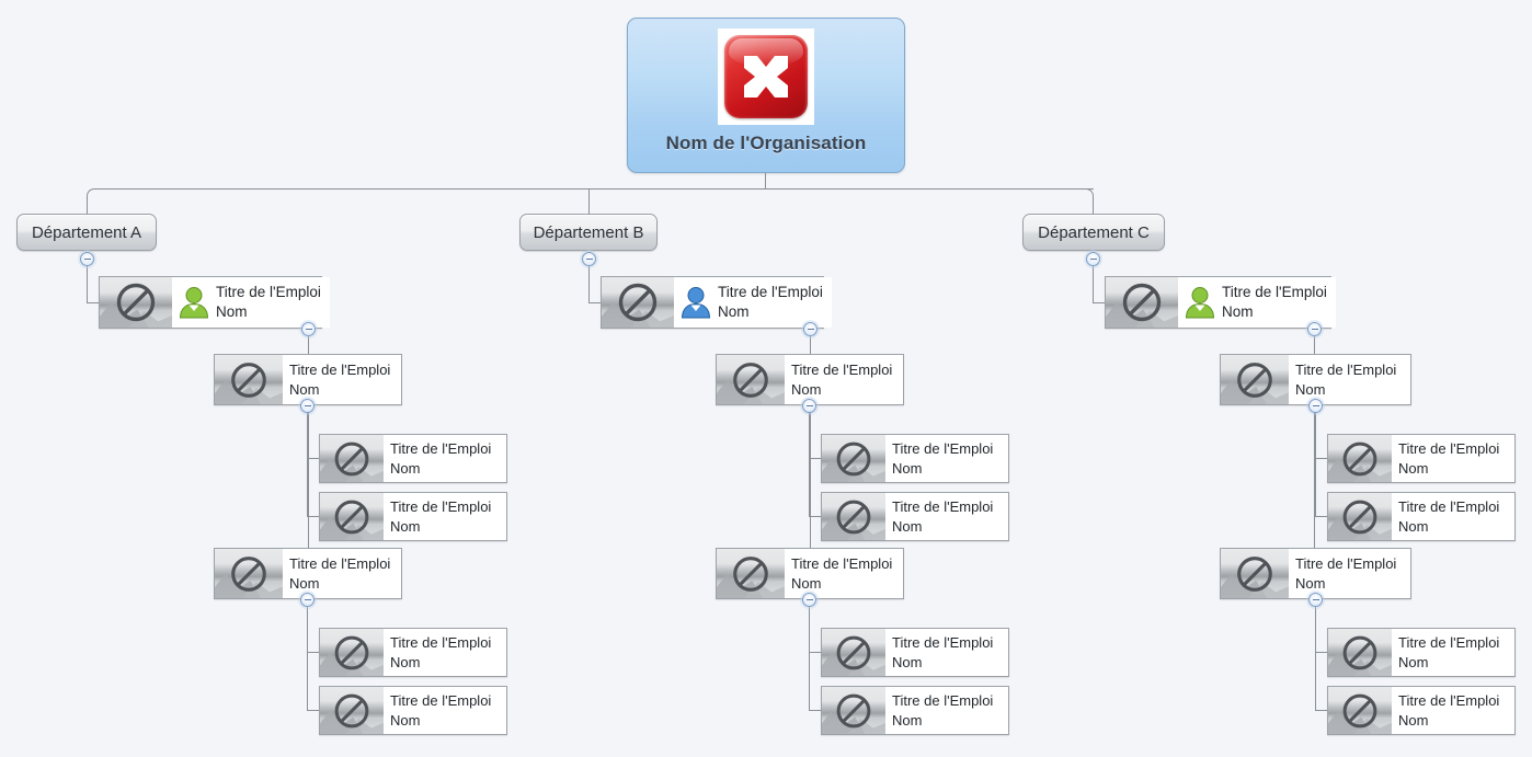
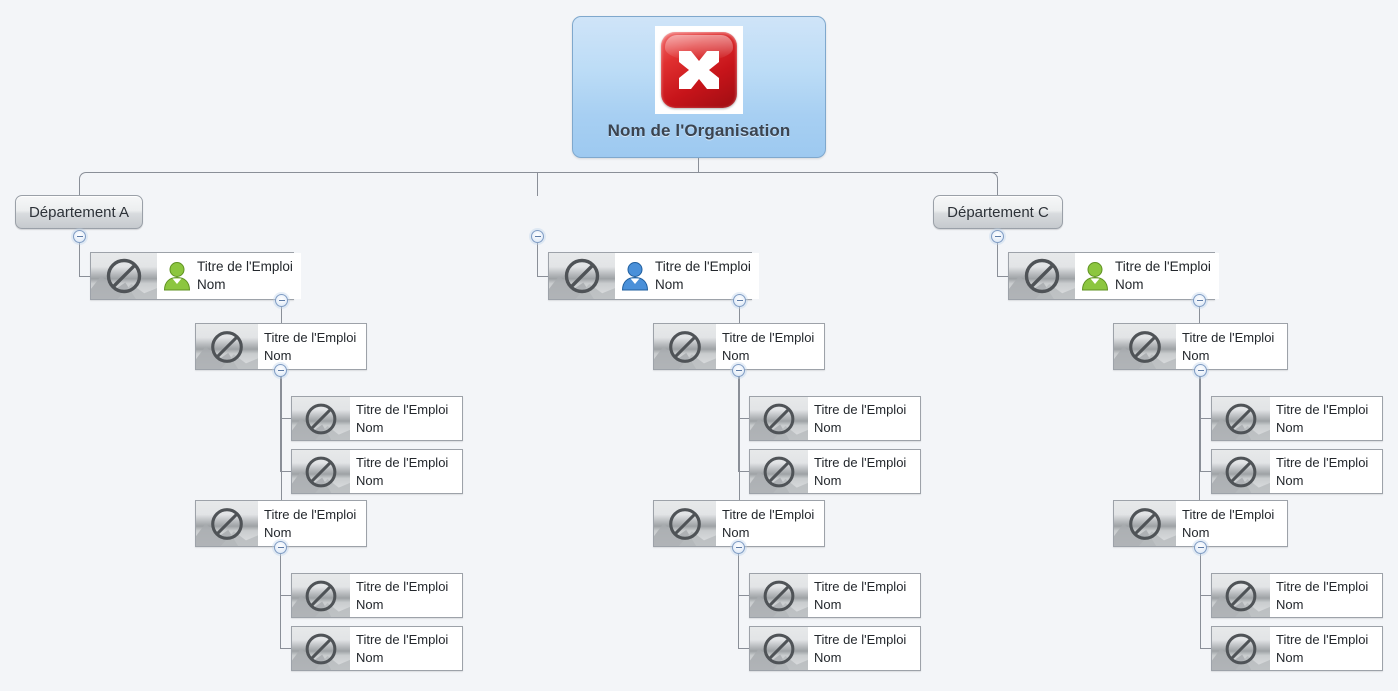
  Nom de l'Organisation
  Département A
  Titre de l'Emploi
  Nom
  Titre de l'Emploi
  Nom
  Titre de l'Emploi
  Nom
  Titre de l'Emploi
  Nom
  Titre de l'Emploi
  Nom
  Titre de l'Emploi
  Nom
  Titre de l'Emploi
  Nom
- Département B
  Titre de l'Emploi
  Nom
  Titre de l'Emploi
  Nom
  Titre de l'Emploi
  Nom
  Titre de l'Emploi
  Nom
  Titre de l'Emploi
  Nom
  Titre de l'Emploi
  Nom
  Titre de l'Emploi
  Nom
  Département C
  Titre de l'Emploi
  Nom
  Titre de l'Emploi
  Nom
  Titre de l'Emploi
  Nom
  Titre de l'Emploi
  Nom
  Titre de l'Emploi
  Nom
  Titre de l'Emploi
  Nom
  Titre de l'Emploi
  Nom
